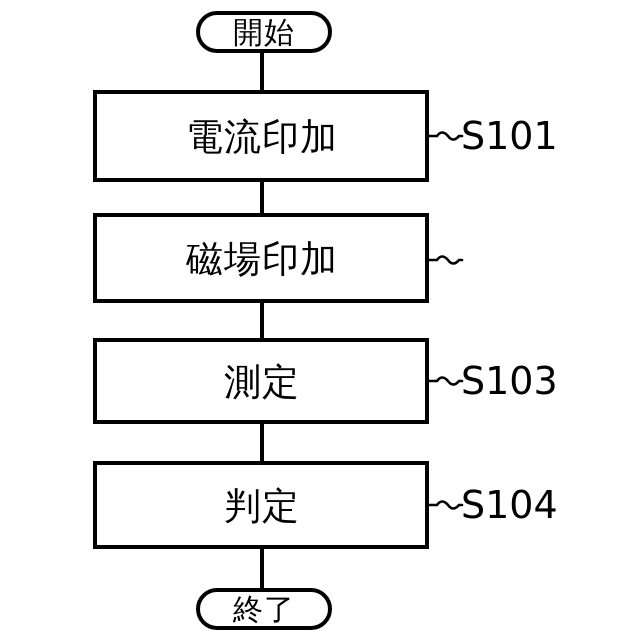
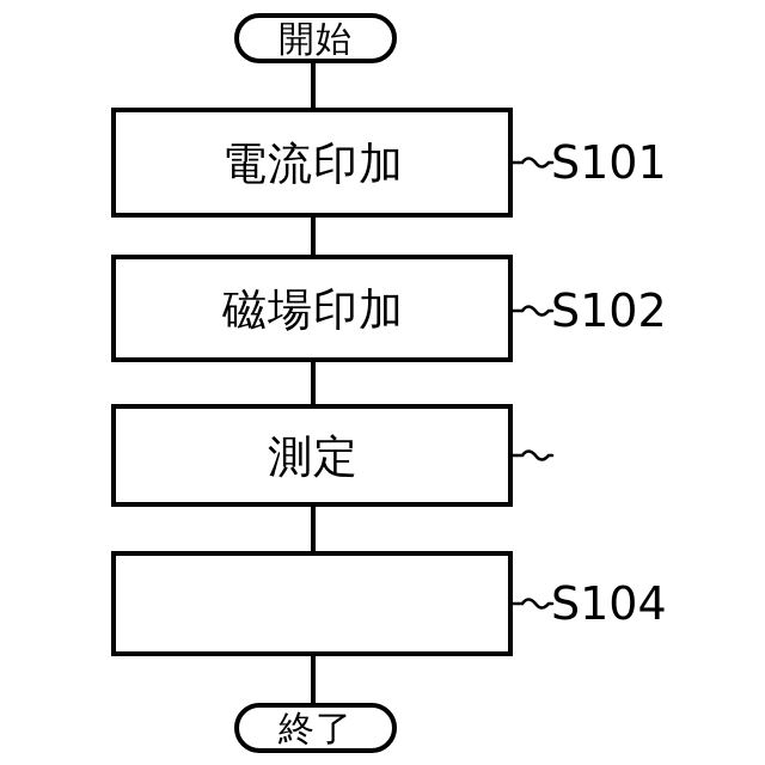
  開始
  電流印加
  S101
  磁場印加
+ S102
  測定
- S103
- 判定
  S104
  終了
